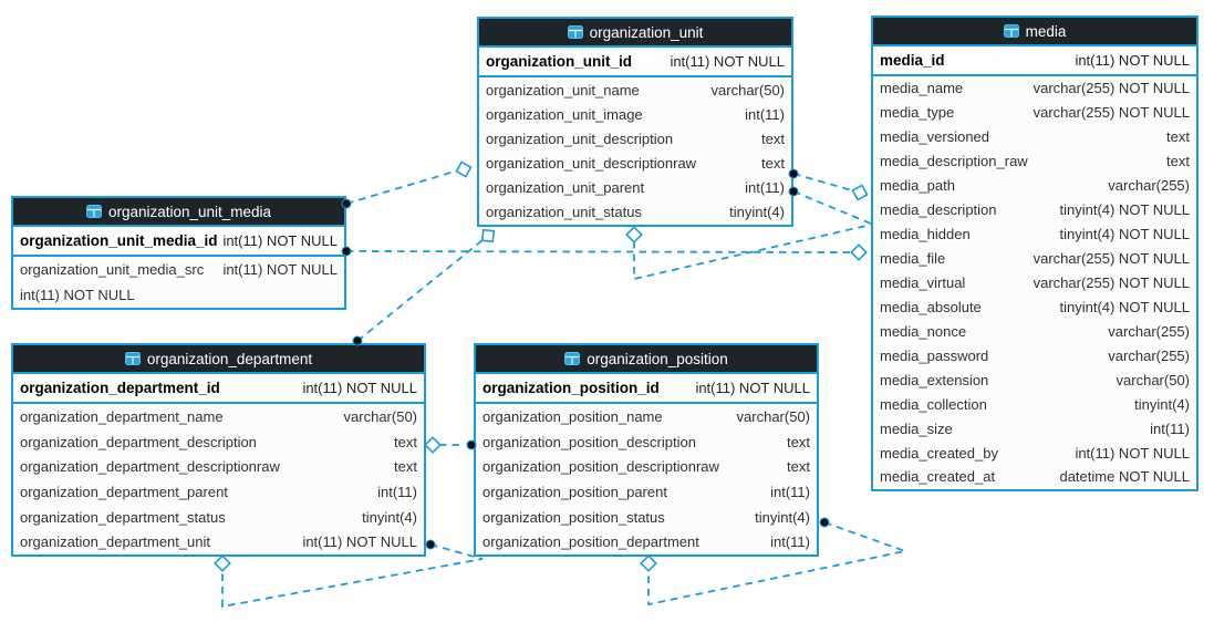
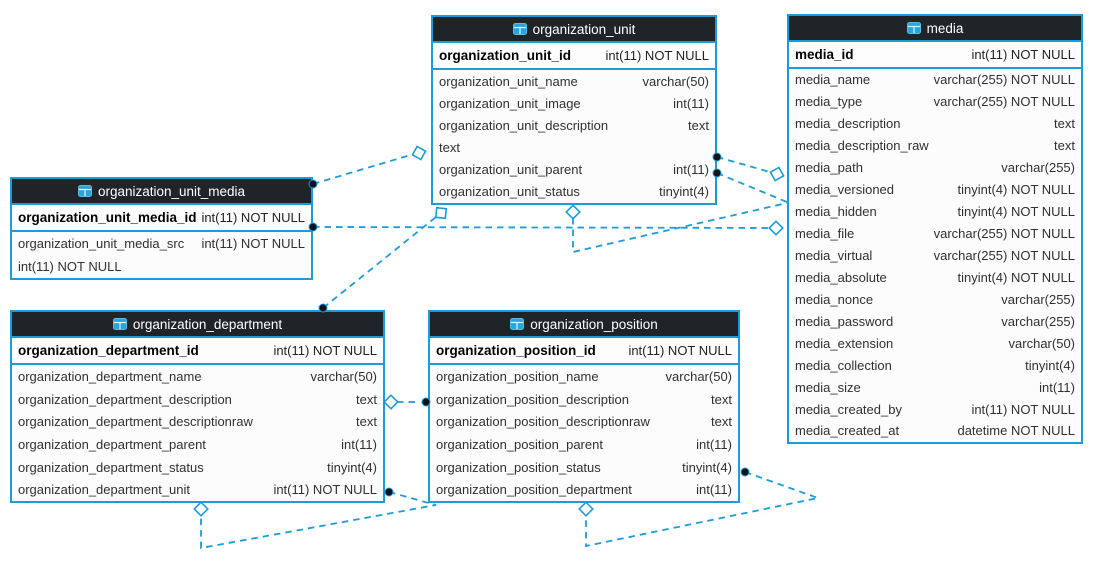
  organization_unit
  organization_unit_id
  int(11) NOT NULL
  organization_unit_name
  varchar(50)
  organization_unit_image
  int(11)
  organization_unit_description
  text
- organization_unit_descriptionraw
  text
  organization_unit_parent
  int(11)
  organization_unit_status
  tinyint(4)
  media
  media_id
  int(11) NOT NULL
  media_name
  varchar(255) NOT NULL
  media_type
  varchar(255) NOT NULL
- media_versioned
+ media_description
  text
  media_description_raw
  text
  media_path
  varchar(255)
- media_description
+ media_versioned
  tinyint(4) NOT NULL
  media_hidden
  tinyint(4) NOT NULL
  media_file
  varchar(255) NOT NULL
  media_virtual
  varchar(255) NOT NULL
  media_absolute
  tinyint(4) NOT NULL
  media_nonce
  varchar(255)
  media_password
  varchar(255)
  media_extension
  varchar(50)
  media_collection
  tinyint(4)
  media_size
  int(11)
  media_created_by
  int(11) NOT NULL
  media_created_at
  datetime NOT NULL
  organization_unit_media
  organization_unit_media_id
  int(11) NOT NULL
  organization_unit_media_src
  int(11) NOT NULL
  int(11) NOT NULL
  organization_department
  organization_department_id
  int(11) NOT NULL
  organization_department_name
  varchar(50)
  organization_department_description
  text
  organization_department_descriptionraw
  text
  organization_department_parent
  int(11)
  organization_department_status
  tinyint(4)
  organization_department_unit
  int(11) NOT NULL
  organization_position
  organization_position_id
  int(11) NOT NULL
  organization_position_name
  varchar(50)
  organization_position_description
  text
  organization_position_descriptionraw
  text
  organization_position_parent
  int(11)
  organization_position_status
  tinyint(4)
  organization_position_department
  int(11)
